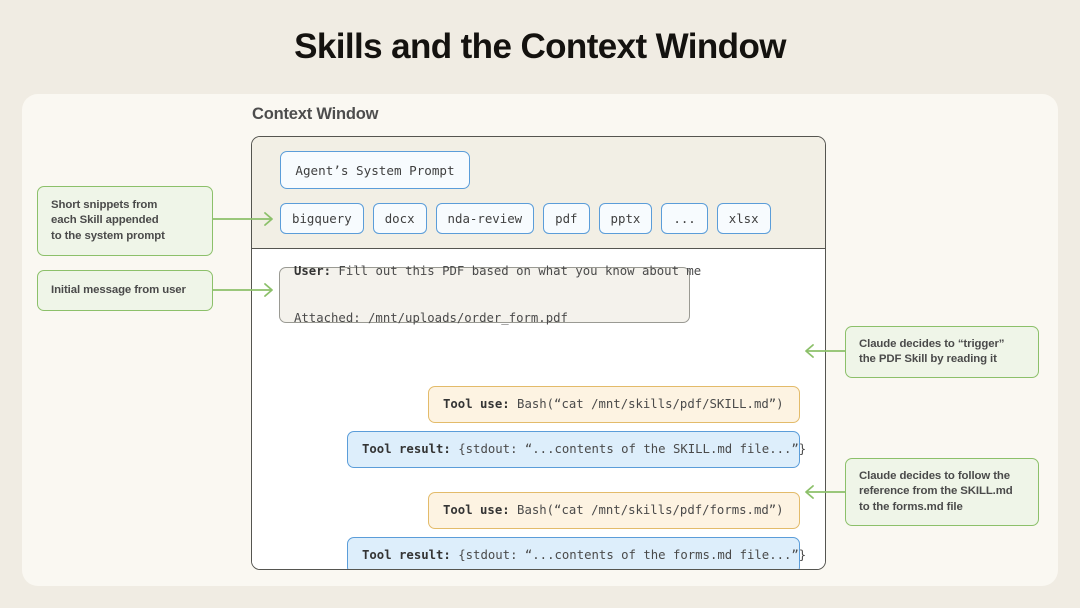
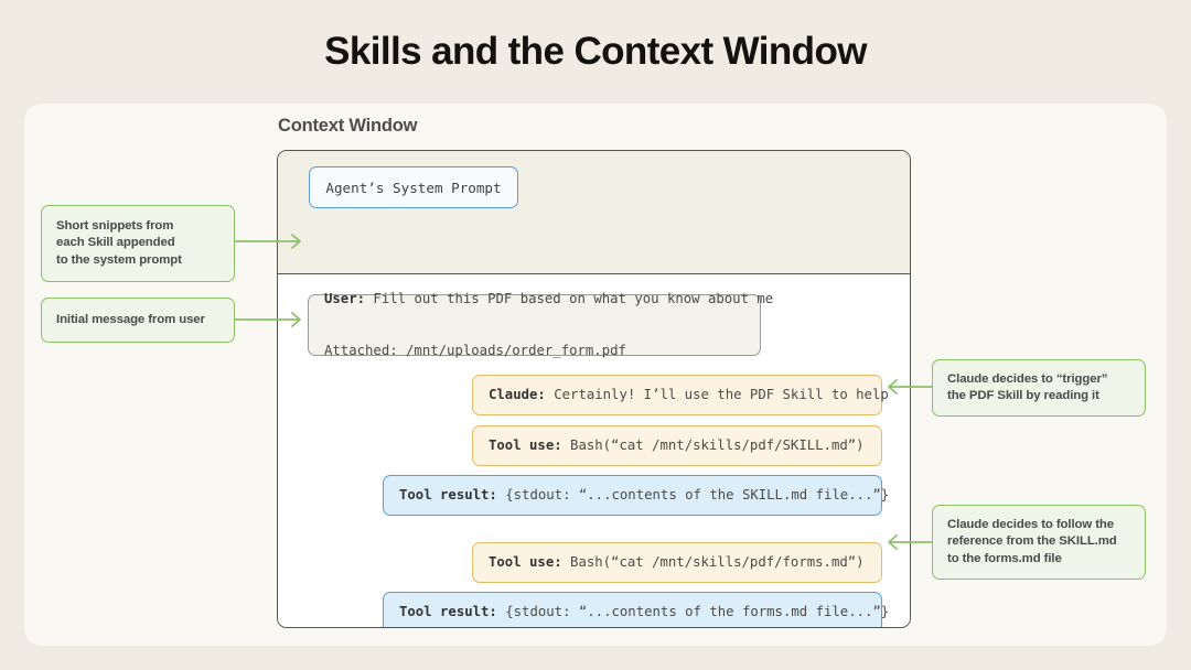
  Skills and the Context Window
  Context Window
  Agent’s System Prompt
- bigquery
- docx
- nda-review
- pdf
- pptx
- ...
- xlsx
  User: Fill out this PDF based on what you know about me
  Attached: /mnt/uploads/order_form.pdf
+ Claude:
+ Certainly! I’ll use the PDF Skill to help
  Tool use:
  Bash(“cat /mnt/skills/pdf/SKILL.md”)
  Tool result:
  {stdout: “...contents of the SKILL.md file...”}
  Tool use:
  Bash(“cat /mnt/skills/pdf/forms.md”)
  Tool result:
  {stdout: “...contents of the forms.md file...”}
  Short snippets from
  each Skill appended
  to the system prompt
  Initial message from user
  Claude decides to “trigger”
  the PDF Skill by reading it
  Claude decides to follow the
  reference from the SKILL.md
  to the forms.md file
